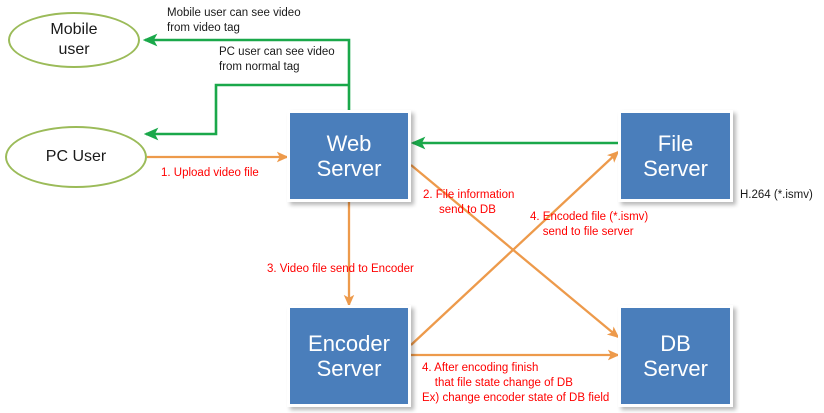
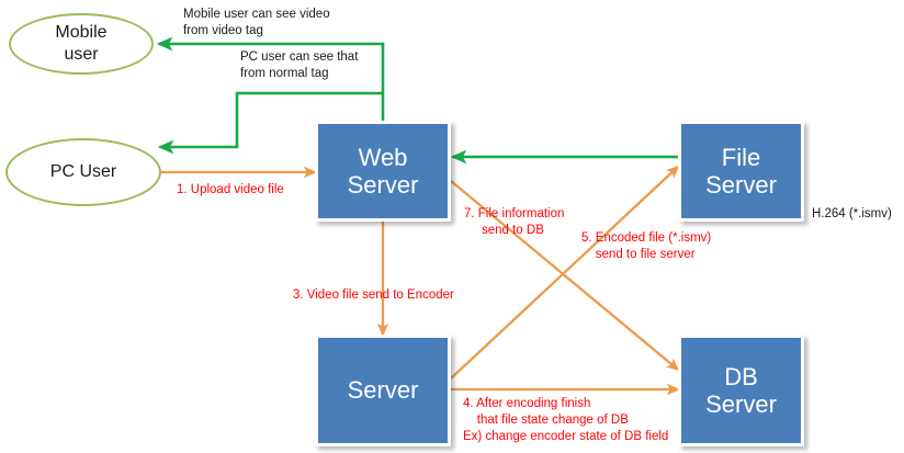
  Mobile
  user
  PC User
  Web
  Server
  File
  Server
- Encoder
  Server
  DB
  Server
  Mobile user can see video
  from video tag
- PC user can see video
+ PC user can see that
  from normal tag
  1. Upload video file
- 2. File information
+ 7. File information
  send to DB
  3. Video file send to Encoder
- 4. Encoded file (*.ismv)
+ 5. Encoded file (*.ismv)
  send to file server
  4. After encoding finish
  that file state change of DB
  Ex) change encoder state of DB field
  H.264 (*.ismv)
